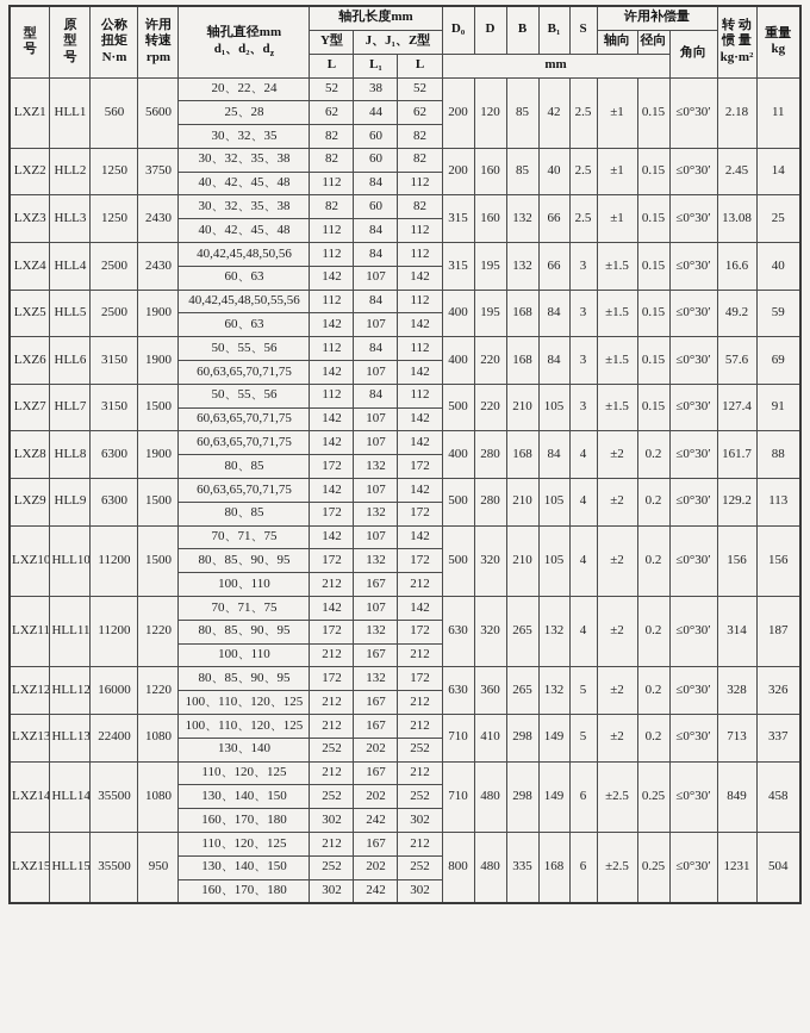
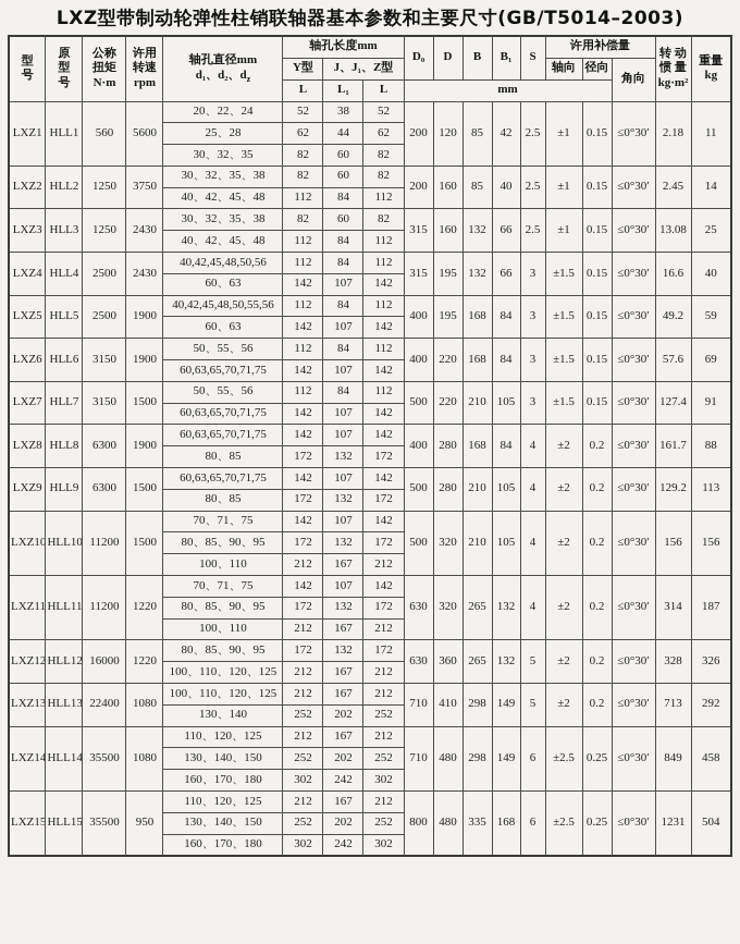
+ LXZ型带制动轮弹性柱销联轴器基本参数和主要尺寸(GB/T5014–2003)
  型 号	原 型 号	公称 扭矩 N·m	许用 转速 rpm	轴孔直径mm d₁、d₂、dz	轴孔长度mm	D₀	D	B	B₁	S	许用补偿量	转 动 惯 量 kg·m²	重量 kg
  Y型	J、J₁、Z型	轴向	径向	角向
  L	L₁	L	mm
  LXZ1	HLL1	560	5600	20、22、24	52	38	52	200	120	85	42	2.5	±1	0.15	≤0°30′	2.18	11
  25、28	62	44	62
  30、32、35	82	60	82
  LXZ2	HLL2	1250	3750	30、32、35、38	82	60	82	200	160	85	40	2.5	±1	0.15	≤0°30′	2.45	14
  40、42、45、48	112	84	112
  LXZ3	HLL3	1250	2430	30、32、35、38	82	60	82	315	160	132	66	2.5	±1	0.15	≤0°30′	13.08	25
  40、42、45、48	112	84	112
  LXZ4	HLL4	2500	2430	40,42,45,48,50,56	112	84	112	315	195	132	66	3	±1.5	0.15	≤0°30′	16.6	40
  60、63	142	107	142
  LXZ5	HLL5	2500	1900	40,42,45,48,50,55,56	112	84	112	400	195	168	84	3	±1.5	0.15	≤0°30′	49.2	59
  60、63	142	107	142
  LXZ6	HLL6	3150	1900	50、55、56	112	84	112	400	220	168	84	3	±1.5	0.15	≤0°30′	57.6	69
  60,63,65,70,71,75	142	107	142
  LXZ7	HLL7	3150	1500	50、55、56	112	84	112	500	220	210	105	3	±1.5	0.15	≤0°30′	127.4	91
  60,63,65,70,71,75	142	107	142
  LXZ8	HLL8	6300	1900	60,63,65,70,71,75	142	107	142	400	280	168	84	4	±2	0.2	≤0°30′	161.7	88
  80、85	172	132	172
  LXZ9	HLL9	6300	1500	60,63,65,70,71,75	142	107	142	500	280	210	105	4	±2	0.2	≤0°30′	129.2	113
  80、85	172	132	172
  LXZ10	HLL10	11200	1500	70、71、75	142	107	142	500	320	210	105	4	±2	0.2	≤0°30′	156	156
  80、85、90、95	172	132	172
  100、110	212	167	212
  LXZ11	HLL11	11200	1220	70、71、75	142	107	142	630	320	265	132	4	±2	0.2	≤0°30′	314	187
  80、85、90、95	172	132	172
  100、110	212	167	212
  LXZ12	HLL12	16000	1220	80、85、90、95	172	132	172	630	360	265	132	5	±2	0.2	≤0°30′	328	326
  100、110、120、125	212	167	212
- LXZ13	HLL13	22400	1080	100、110、120、125	212	167	212	710	410	298	149	5	±2	0.2	≤0°30′	713	337
+ LXZ13	HLL13	22400	1080	100、110、120、125	212	167	212	710	410	298	149	5	±2	0.2	≤0°30′	713	292
  130、140	252	202	252
  LXZ14	HLL14	35500	1080	110、120、125	212	167	212	710	480	298	149	6	±2.5	0.25	≤0°30′	849	458
  130、140、150	252	202	252
  160、170、180	302	242	302
  LXZ15	HLL15	35500	950	110、120、125	212	167	212	800	480	335	168	6	±2.5	0.25	≤0°30′	1231	504
  130、140、150	252	202	252
  160、170、180	302	242	302
